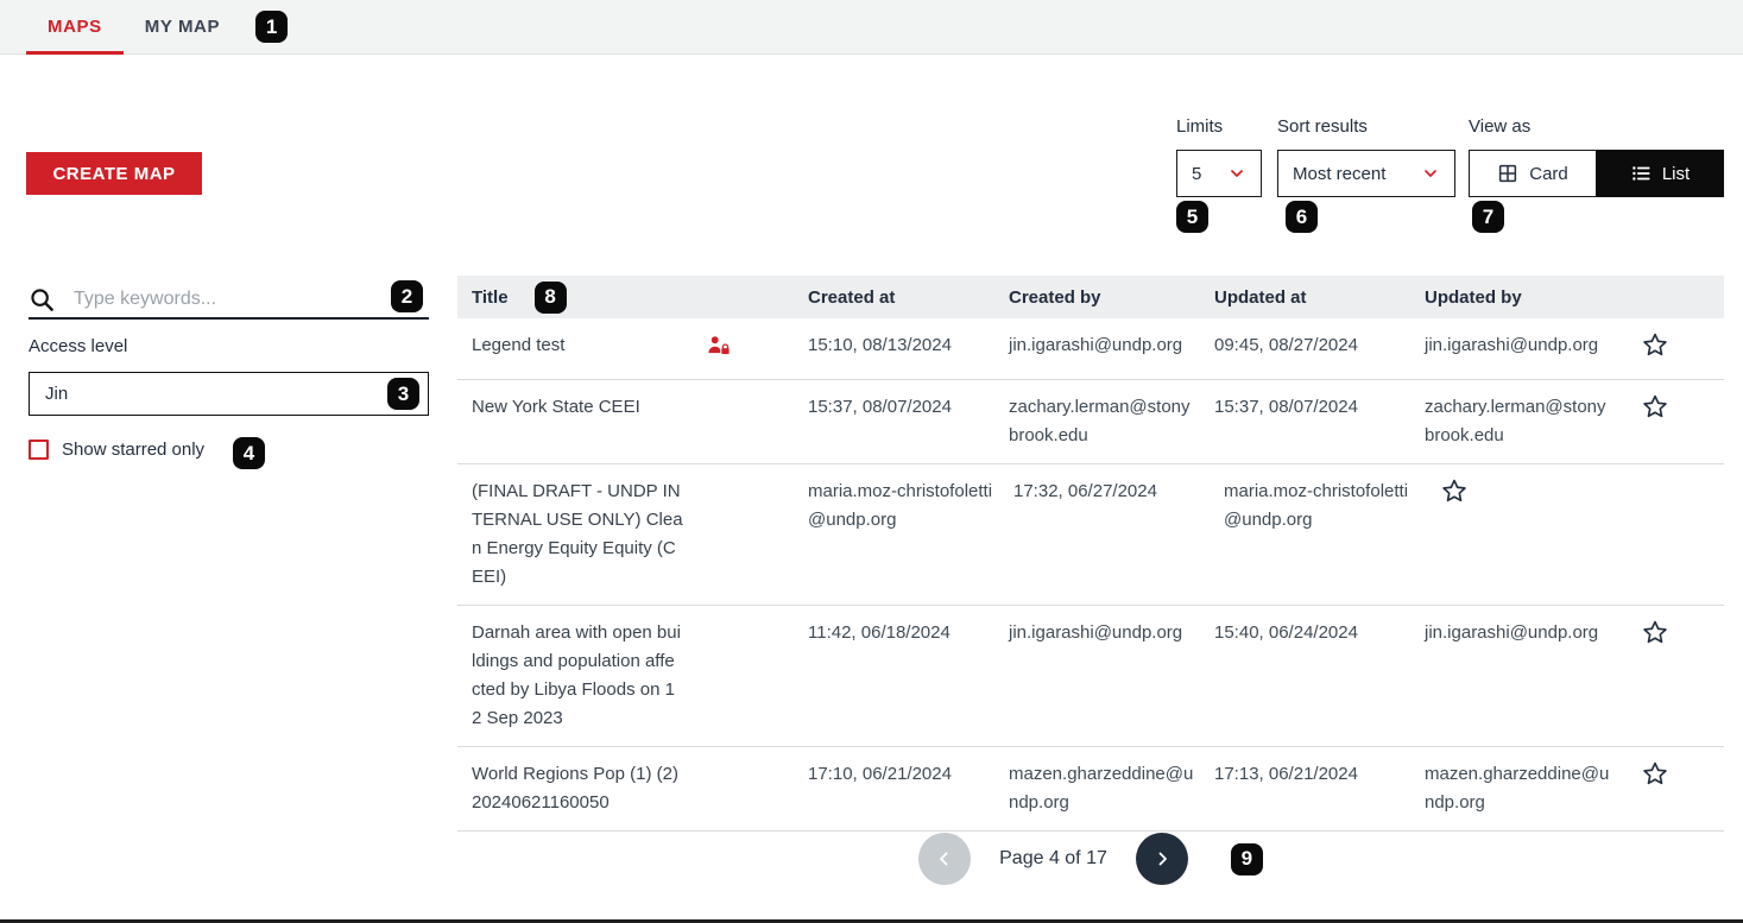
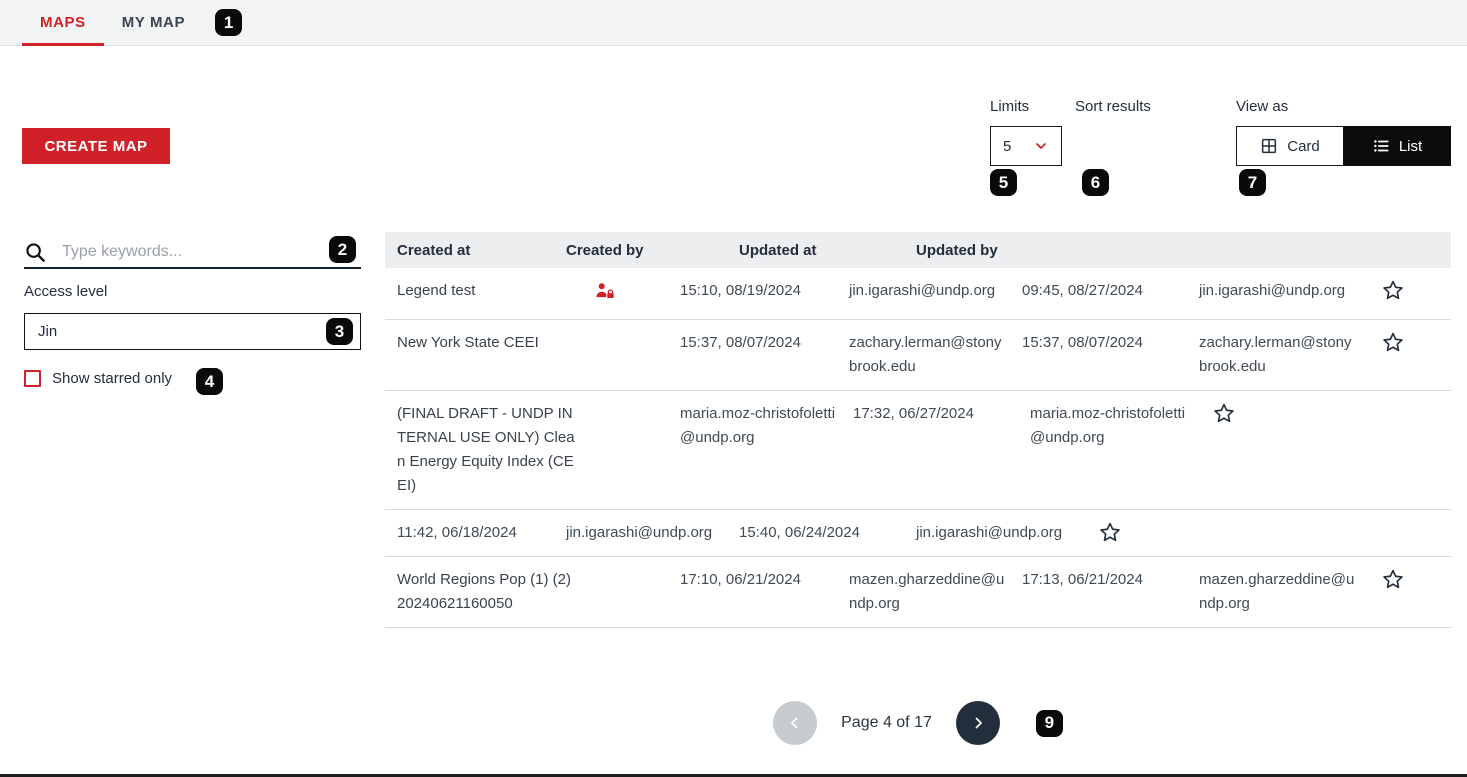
  MAPS
  MY MAP
  1
  CREATE MAP
  Limits
  5
  Sort results
- Most recent
  View as
  Card
  List
  5
  6
  7
  Type keywords...
  2
  Access level
  Jin
  3
  Show starred only
  4
- Title
- 8
  Created at
  Created by
  Updated at
  Updated by
  Legend test
- 15:10, 08/13/2024
+ 15:10, 08/19/2024
  jin.igarashi@undp.org
  09:45, 08/27/2024
  jin.igarashi@undp.org
  New York State CEEI
  15:37, 08/07/2024
  zachary.lerman@stonybrook.edu
  15:37, 08/07/2024
  zachary.lerman@stonybrook.edu
- (FINAL DRAFT - UNDP INTERNAL USE ONLY) Clean Energy Equity Equity (CEEI)
+ (FINAL DRAFT - UNDP INTERNAL USE ONLY) Clean Energy Equity Index (CEEI)
  maria.moz-christofoletti@undp.org
  17:32, 06/27/2024
  maria.moz-christofoletti@undp.org
- Darnah area with open buildings and population affected by Libya Floods on 12 Sep 2023
  11:42, 06/18/2024
  jin.igarashi@undp.org
  15:40, 06/24/2024
  jin.igarashi@undp.org
  World Regions Pop (1) (2) 20240621160050
  17:10, 06/21/2024
  mazen.gharzeddine@undp.org
  17:13, 06/21/2024
  mazen.gharzeddine@undp.org
  Page 4 of 17
  9
